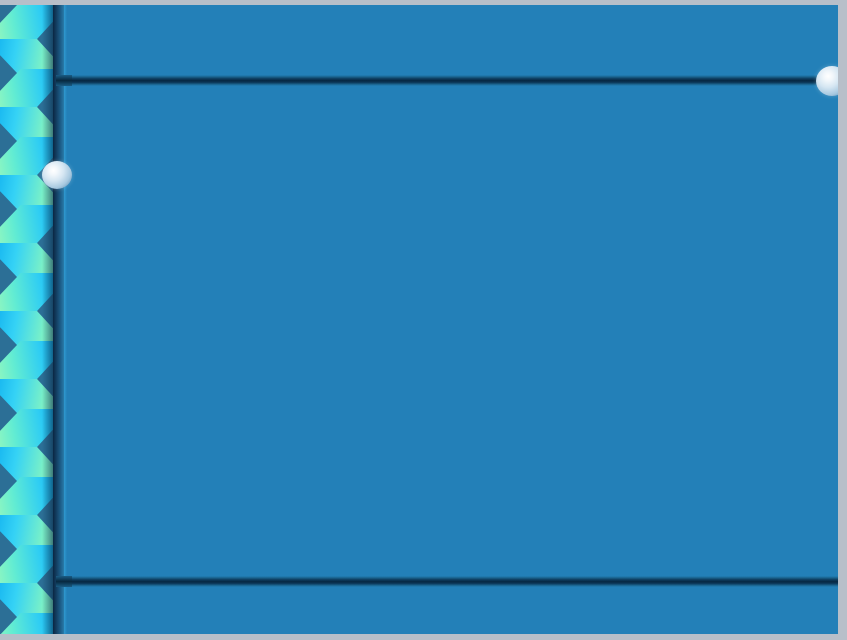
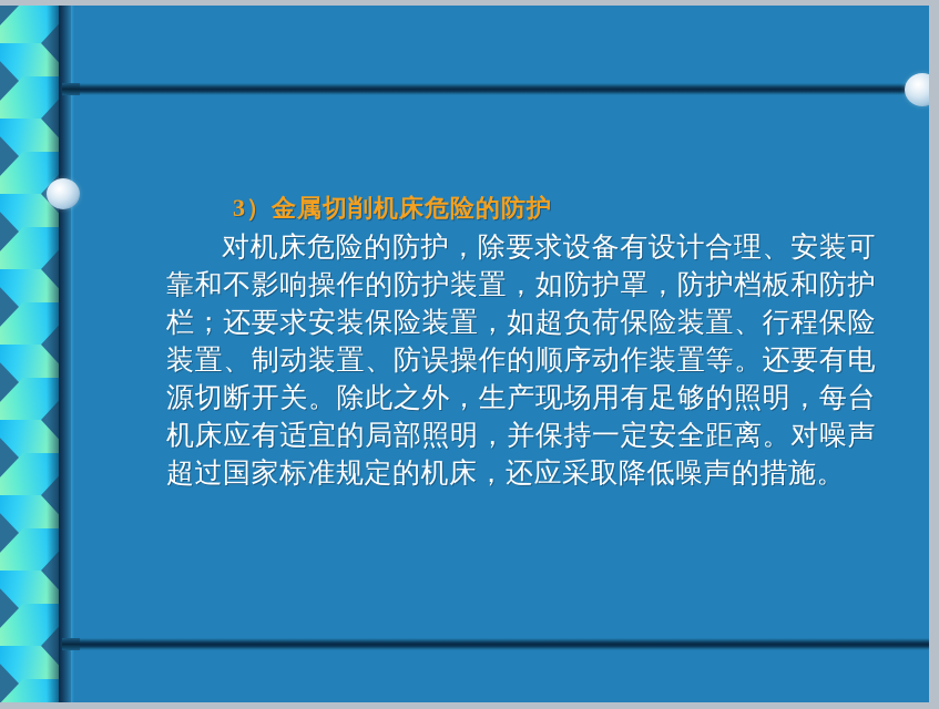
+ 3）金属切削机床危险的防护
+ 对机床危险的防护，除要求设备有设计合理、安装可靠和不影响操作的防护装置，如防护罩，防护档板和防护栏；还要求安装保险装置，如超负荷保险装置、行程保险装置、制动装置、防误操作的顺序动作装置等。还要有电源切断开关。除此之外，生产现场用有足够的照明，每台机床应有适宜的局部照明，并保持一定安全距离。对噪声超过国家标准规定的机床，还应采取降低噪声的措施。
